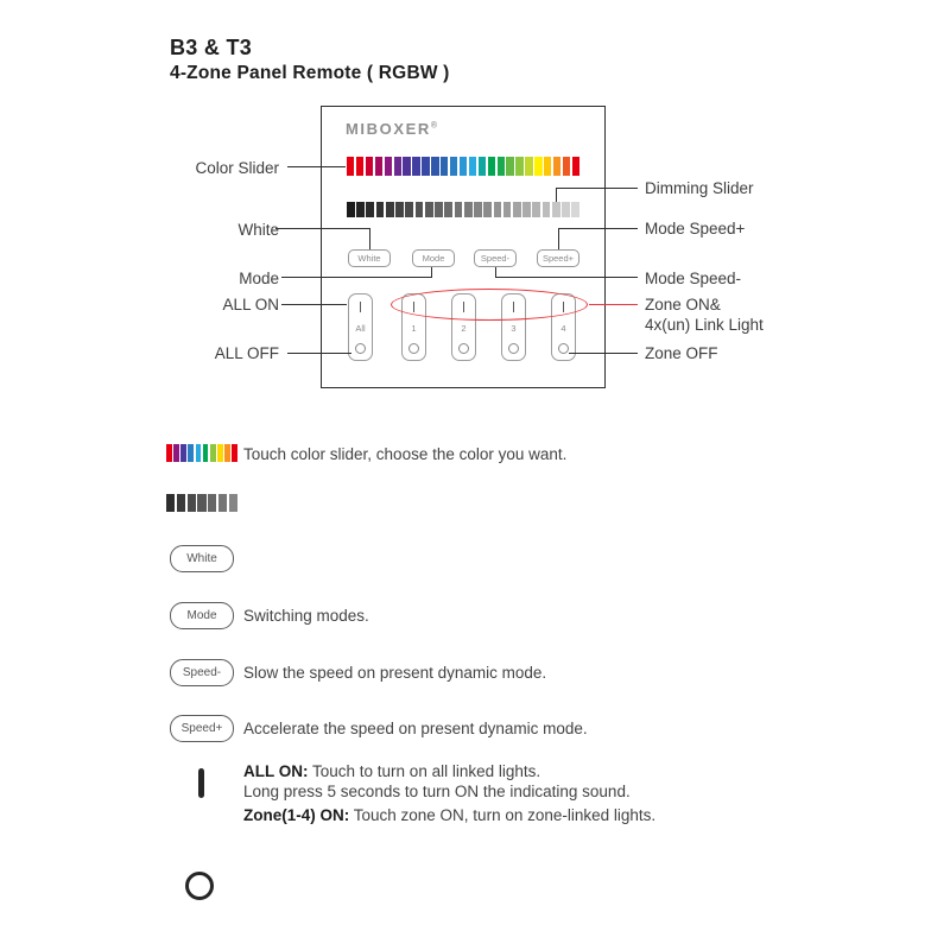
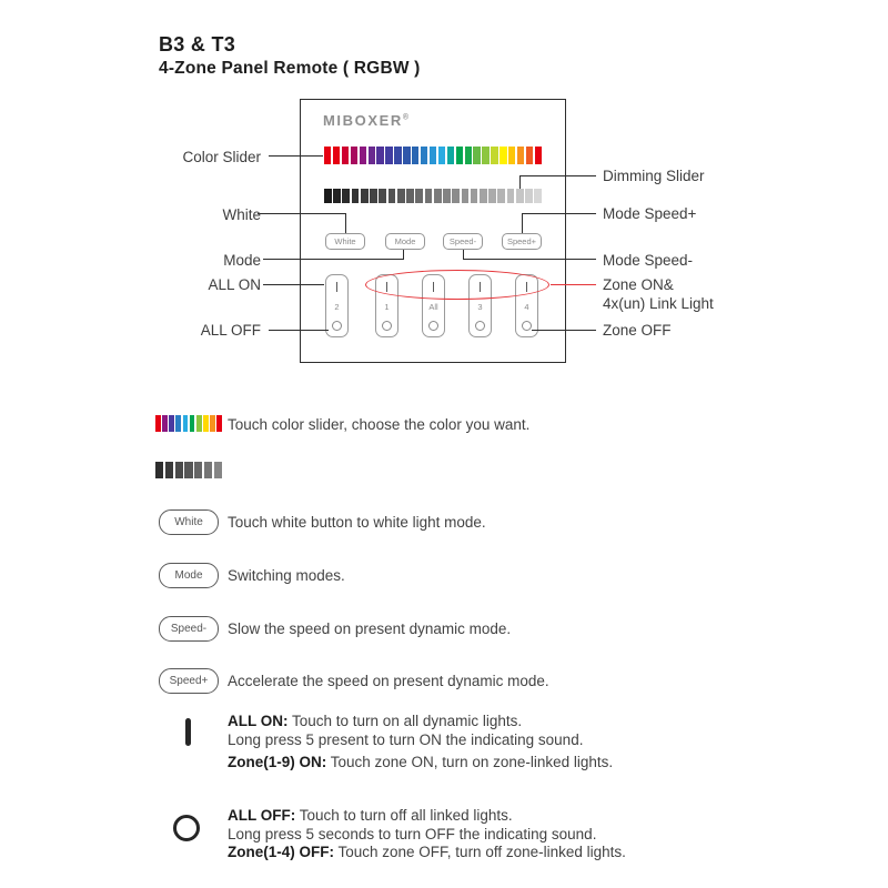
  B3 & T3
  4-Zone Panel Remote ( RGBW )
  MIBOXER
  White
  Mode
  Speed-
  Speed+
- All
+ 2
  1
- 2
+ All
  3
  4
  Color Slider
  White
  Mode
  ALL ON
  ALL OFF
  Dimming Slider
  Mode Speed+
  Mode Speed-
  Zone ON&
  4x(un) Link Light
  Zone OFF
  Touch color slider, choose the color you want.
  White
+ Touch white button to white light mode.
  Mode
  Switching modes.
  Speed-
  Slow the speed on present dynamic mode.
  Speed+
  Accelerate the speed on present dynamic mode.
- ALL ON: Touch to turn on all linked lights.
+ ALL ON: Touch to turn on all dynamic lights.
- Long press 5 seconds to turn ON the indicating sound.
+ Long press 5 present to turn ON the indicating sound.
- Zone(1-4) ON: Touch zone ON, turn on zone-linked lights.
+ Zone(1-9) ON: Touch zone ON, turn on zone-linked lights.
+ ALL OFF: Touch to turn off all linked lights.
+ Long press 5 seconds to turn OFF the indicating sound.
+ Zone(1-4) OFF: Touch zone OFF, turn off zone-linked lights.
